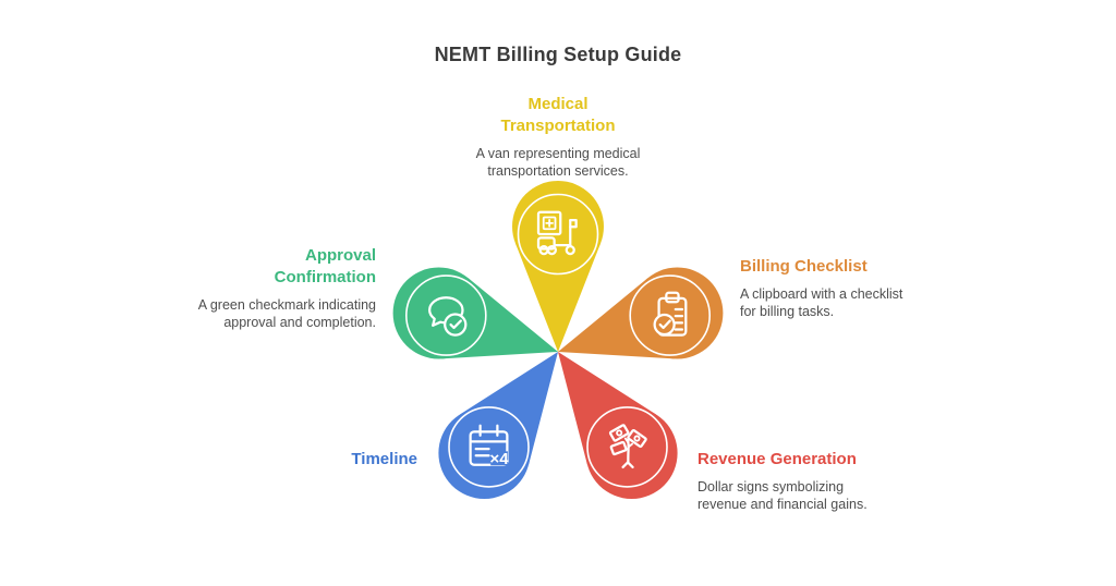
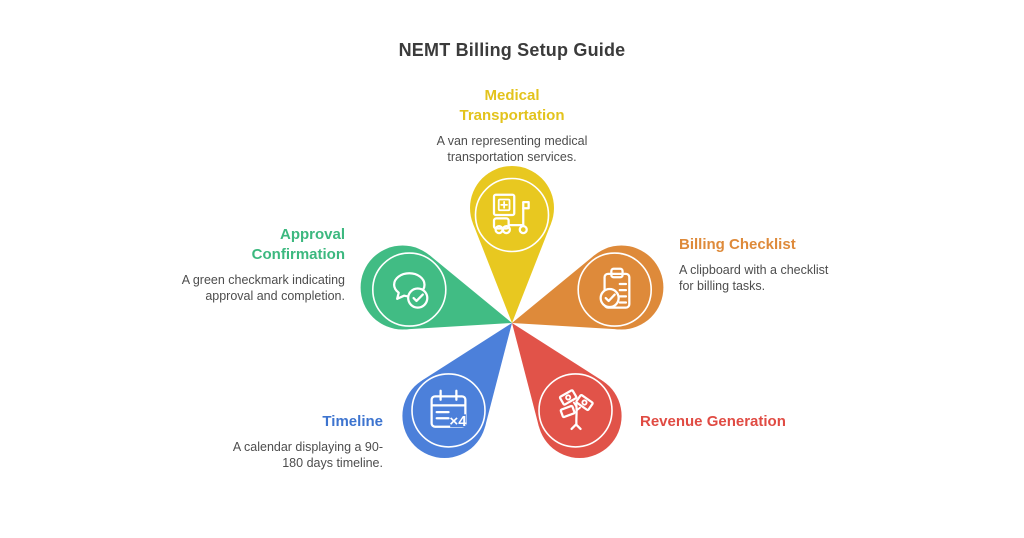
  NEMT Billing Setup Guide
  Medical
  Transportation
  A van representing medical
  transportation services.
  Approval
  Confirmation
  A green checkmark indicating
  approval and completion.
  Billing Checklist
  A clipboard with a checklist
  for billing tasks.
  Timeline
+ A calendar displaying a 90-
+ 180 days timeline.
  Revenue Generation
- Dollar signs symbolizing
- revenue and financial gains.
